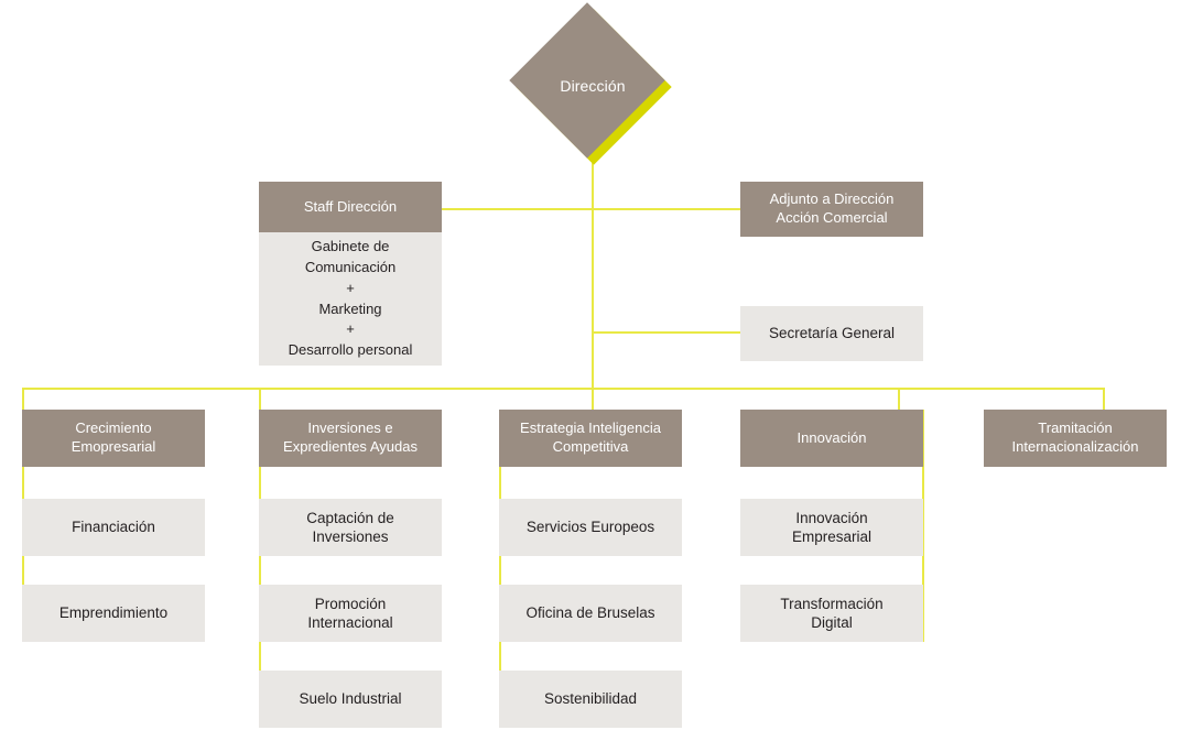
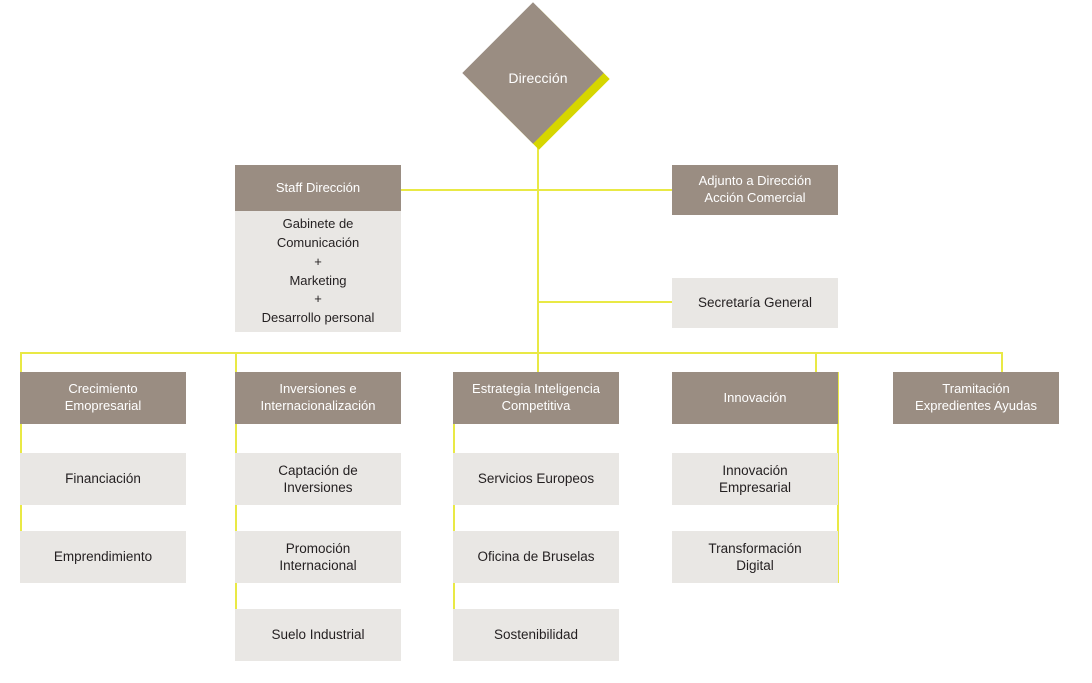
  Dirección
  Staff Dirección
  Gabinete de
  Comunicación
  +
  Marketing
  +
  Desarrollo personal
  Adjunto a Dirección
  Acción Comercial
  Secretaría General
  Crecimiento
  Emopresarial
  Financiación
  Emprendimiento
  Inversiones e
- Expredientes Ayudas
+ Internacionalización
  Captación de
  Inversiones
  Promoción
  Internacional
  Suelo Industrial
  Estrategia Inteligencia
  Competitiva
  Servicios Europeos
  Oficina de Bruselas
  Sostenibilidad
  Innovación
  Innovación
  Empresarial
  Transformación
  Digital
  Tramitación
- Internacionalización
+ Expredientes Ayudas
